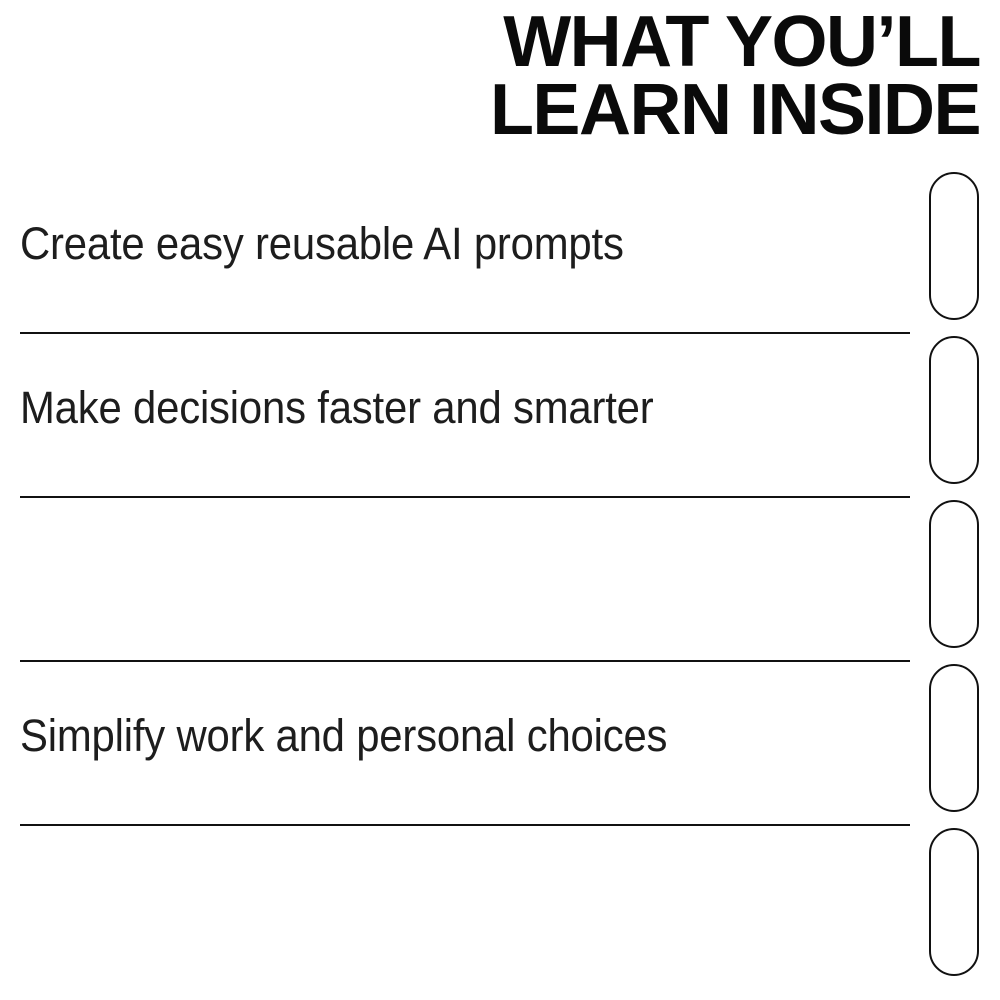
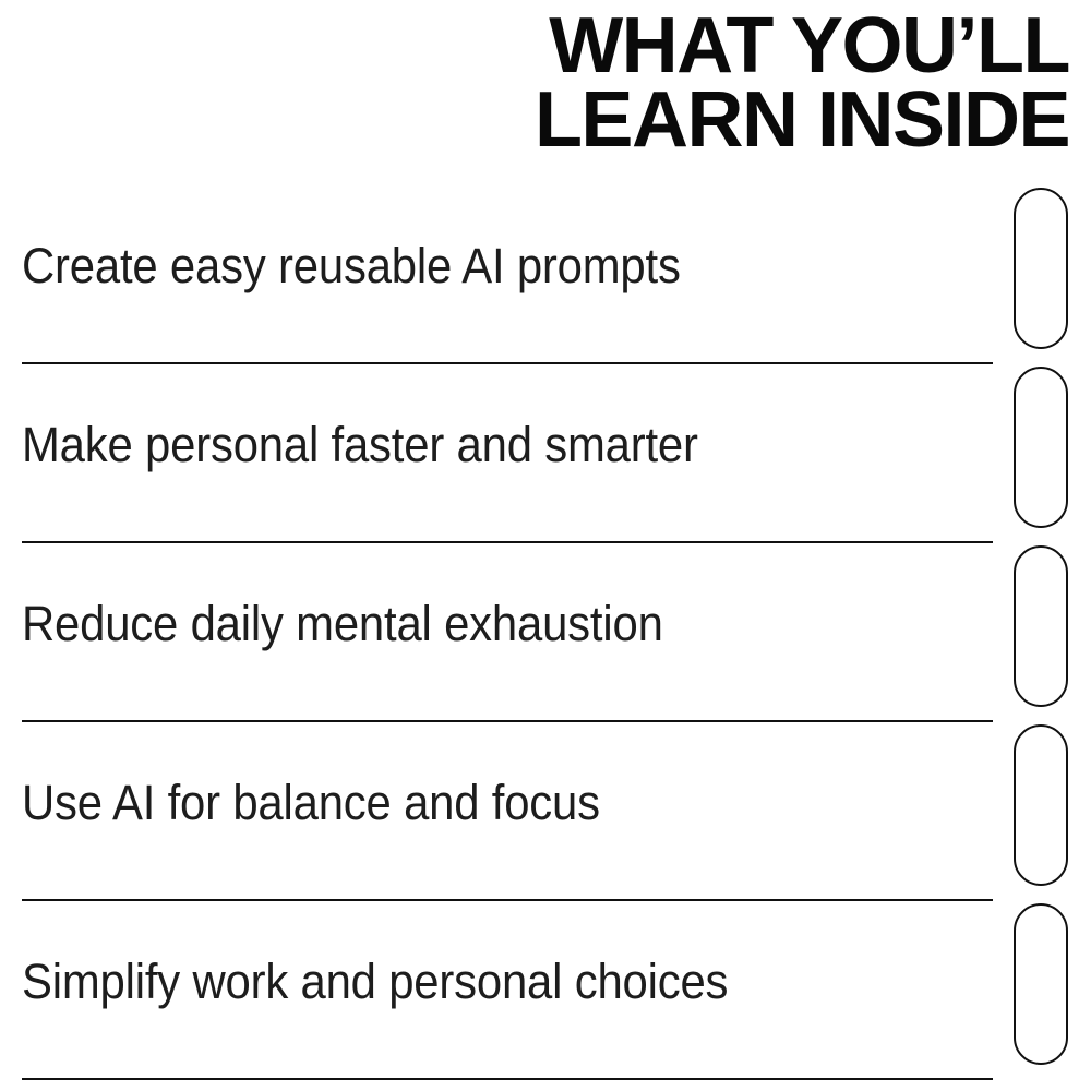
  WHAT YOU’LL
  LEARN INSIDE
  Create easy reusable AI prompts
- Make decisions faster and smarter
+ Make personal faster and smarter
+ Reduce daily mental exhaustion
+ Use AI for balance and focus
  Simplify work and personal choices
